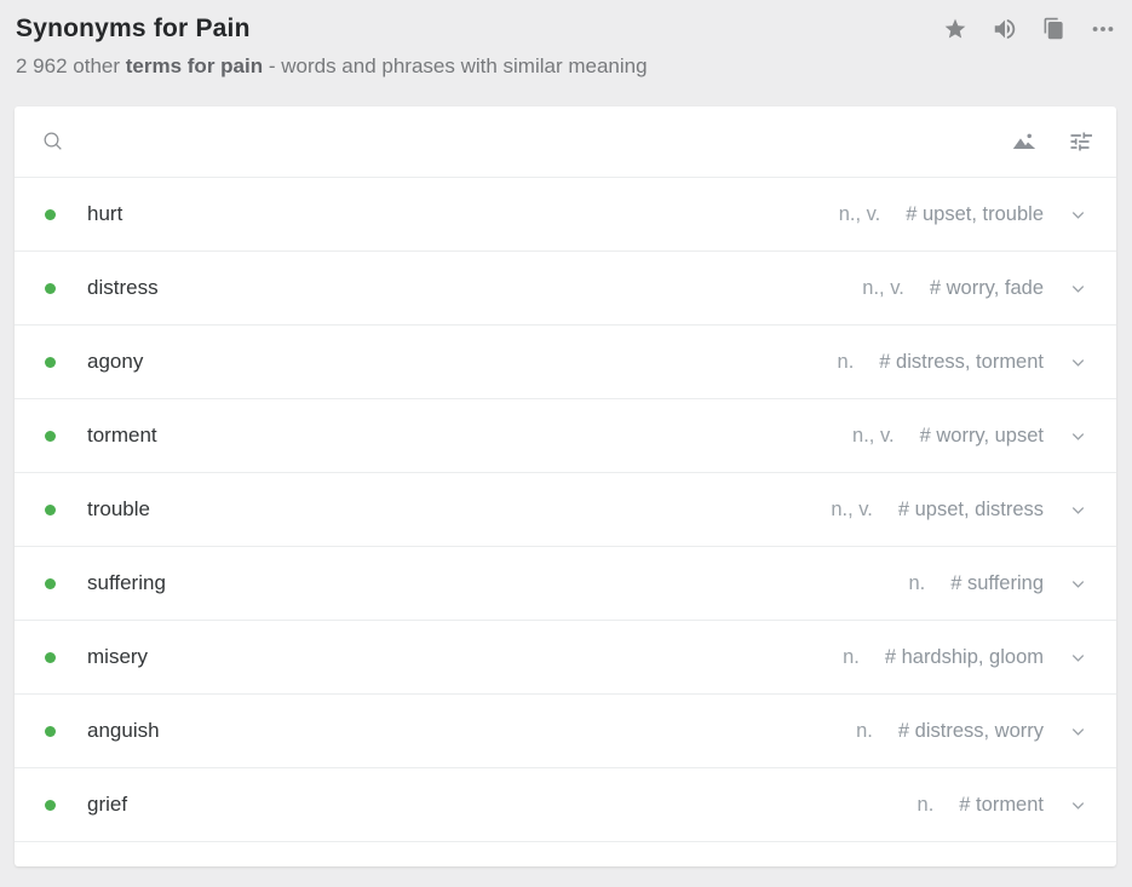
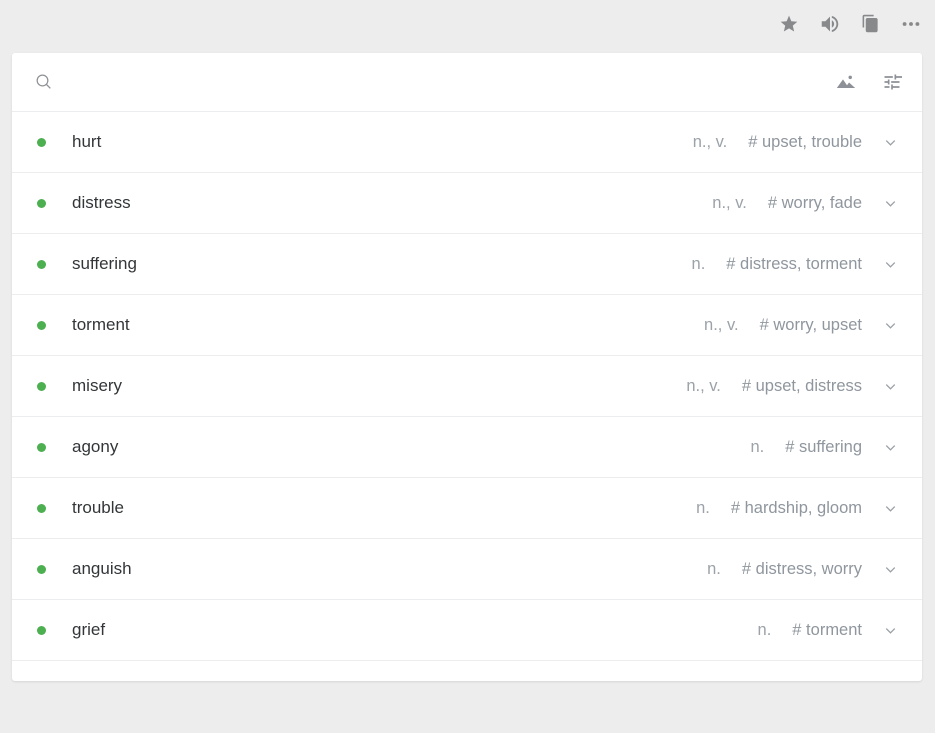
- Synonyms for Pain
- 2 962 other terms for pain - words and phrases with similar meaning
  hurt
  n., v.
  # upset, trouble
  distress
  n., v.
  # worry, fade
- agony
+ suffering
  n.
  # distress, torment
  torment
  n., v.
  # worry, upset
- trouble
+ misery
  n., v.
  # upset, distress
- suffering
+ agony
  n.
  # suffering
- misery
+ trouble
  n.
  # hardship, gloom
  anguish
  n.
  # distress, worry
  grief
  n.
  # torment
